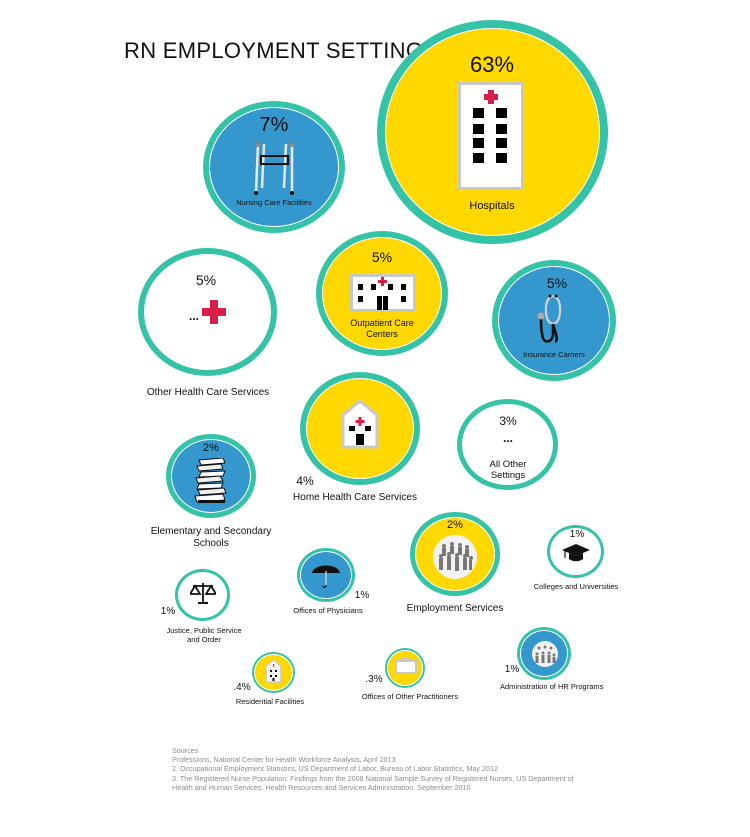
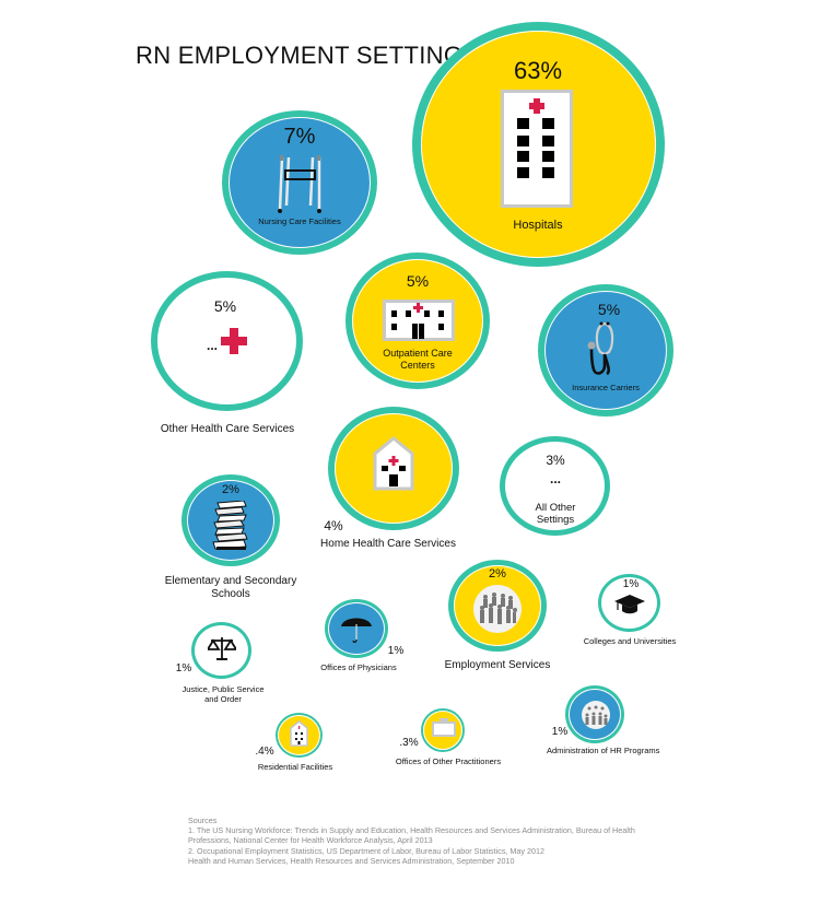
  RN EMPLOYMENT SETTIN
  63%
  Hospitals
  7%
  Nursing Care Facilities
  5%
  ...
  Other Health Care Services
  5%
  Outpatient Care
  Centers
  5%
  Insurance Carriers
  4%
  Home Health Care Services
  3%
  ...
  All Other
  Settings
  2%
  Elementary and Secondary
  Schools
  2%
  Employment Services
  1%
  Colleges and Universities
  1%
  Justice, Public Service
  and Order
  1%
  Offices of Physicians
  1%
  Administration of HR Programs
  .4%
  Residential Facilities
  .3%
  Offices of Other Practitioners
  Sources
+ 1. The US Nursing Workforce: Trends in Supply and Education, Health Resources and Services Administration, Bureau of Health
  Professions, National Center for Health Workforce Analysis, April 2013
  2. Occupational Employment Statistics, US Department of Labor, Bureau of Labor Statistics, May 2012
- 3. The Registered Nurse Population: Findings from the 2008 National Sample Survey of Registered Nurses, US Department of
  Health and Human Services, Health Resources and Services Administration, September 2010
